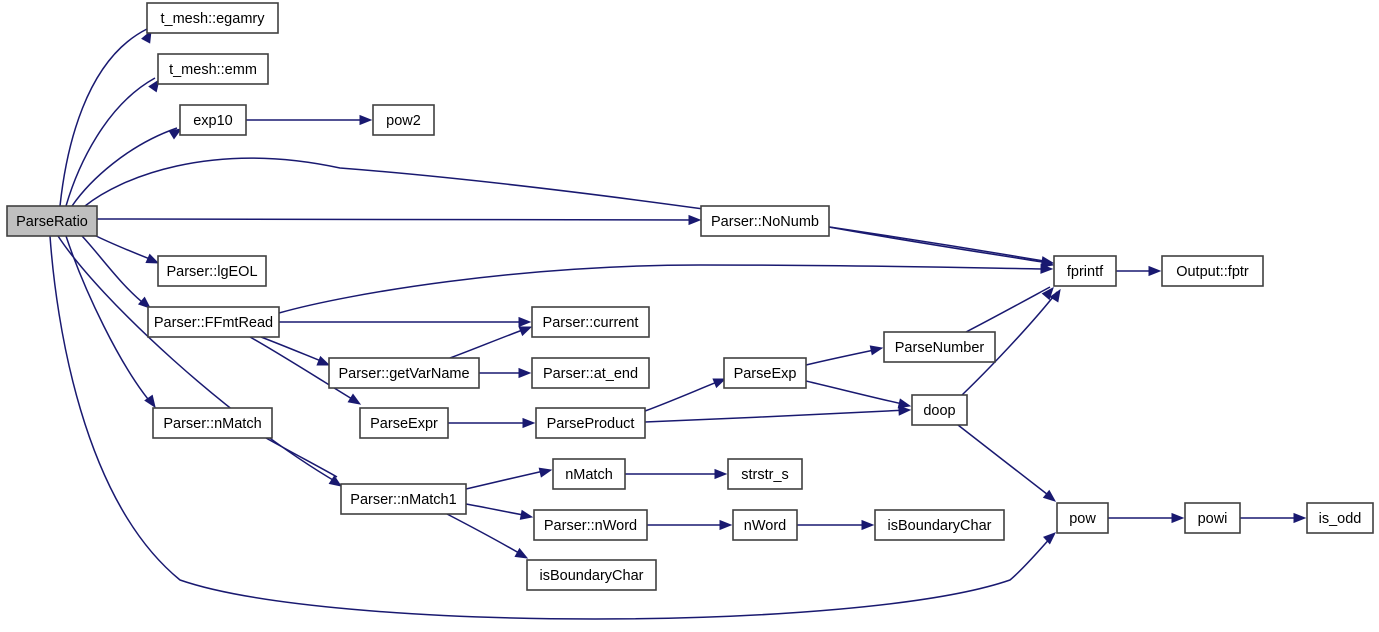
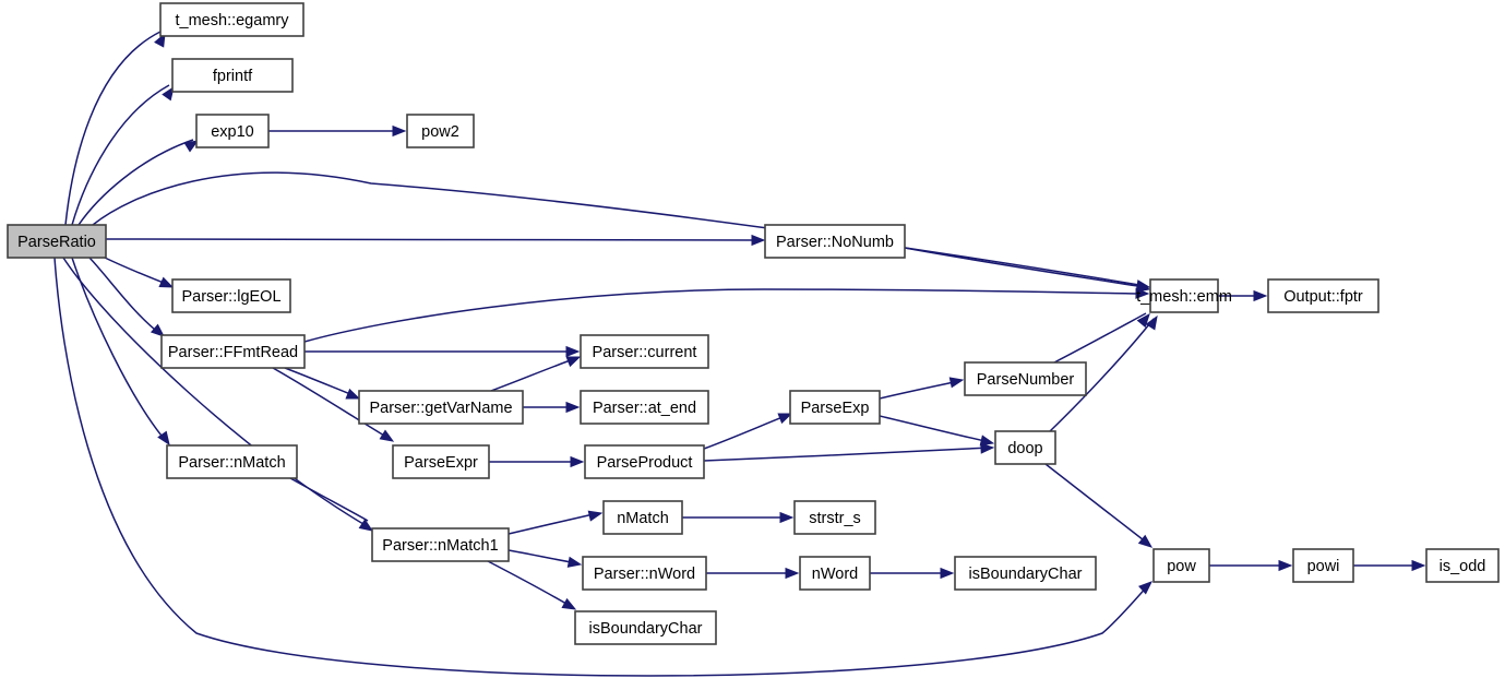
  ParseRatio
  t_mesh::egamry
- t_mesh::emm
+ fprintf
  exp10
  pow2
  Parser::NoNumb
  Parser::lgEOL
- fprintf
+ t_mesh::emm
  Output::fptr
  Parser::FFmtRead
  Parser::current
  ParseNumber
  Parser::getVarName
  Parser::at_end
  ParseExp
  doop
  Parser::nMatch
  ParseExpr
  ParseProduct
  nMatch
  strstr_s
  Parser::nMatch1
  pow
  Parser::nWord
  nWord
  isBoundaryChar
  powi
  is_odd
  isBoundaryChar
